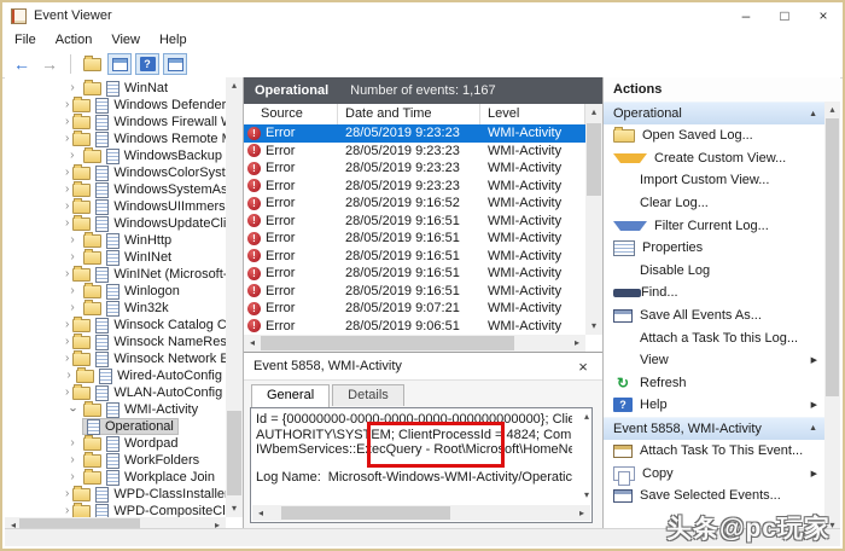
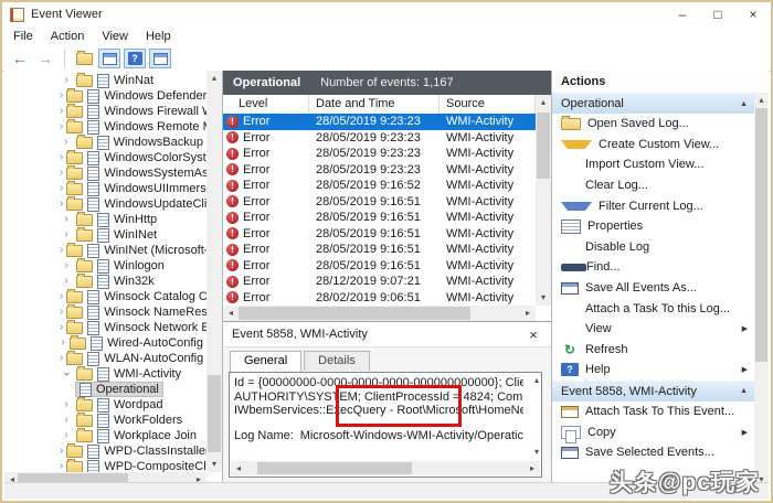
  Event Viewer
  –
  □
  ×
  File
  Action
  View
  Help
  ←
  →
  ?
  ›
  WinNat
  ›
  Windows Defender
  ›
  Windows Firewall
  ›
  ›
  WindowsBackup
  ›
  WindowsColorSyst
  ›
  WindowsSystemAs
  ›
  WindowsUIImmers
  ›
  WindowsUpdateCl
  ›
  WinHttp
  ›
  WinINet
  ›
  WinINet (Microsoft
  ›
  Winlogon
  ›
  Win32k
  ›
  Winsock Catalog C
  ›
  ›
  Winsock Network
  ›
  Wired-AutoConfig
  ›
  WLAN-AutoConfig
  WMI-Activity
  Operational
  ›
  Wordpad
  ›
  WorkFolders
  ›
  Workplace Join
  ›
  WPD-ClassInstalle
  ›
  ▴
  ▾
  ◂
  ▸
  Operational
  Number of events: 1,167
- Source
+ Level
  Date and Time
- Level
+ Source
  !
  Error
  28/05/2019 9:23:23
  WMI-Activity
  !
  Error
  28/05/2019 9:23:23
  WMI-Activity
  !
  Error
  28/05/2019 9:23:23
  WMI-Activity
  !
  Error
  28/05/2019 9:23:23
  WMI-Activity
  !
  Error
  28/05/2019 9:16:52
  WMI-Activity
  !
  Error
  28/05/2019 9:16:51
  WMI-Activity
  !
  Error
  28/05/2019 9:16:51
  WMI-Activity
  !
  Error
  28/05/2019 9:16:51
  WMI-Activity
  !
  Error
  28/05/2019 9:16:51
  WMI-Activity
  !
  Error
  28/05/2019 9:16:51
  WMI-Activity
  !
  Error
- 28/05/2019 9:07:21
+ 28/12/2019 9:07:21
  WMI-Activity
  !
  Error
- 28/05/2019 9:06:51
+ 28/02/2019 9:06:51
  WMI-Activity
  ▴
  ▾
  ◂
  ▸
  Event 5858, WMI-Activity
  ×
  General
  Details
  Id = {00000000-0000-0000-0000-000000000000}; Clie
  AUTHORITY\SYSTEM; ClientProcessId = 4824; Com
  IWbemServices::ExecQuery - Root\Microsoft\HomeNe
  Log Name:
  Microsoft-Windows-WMI-Activity/Operatic
  ▴
  ▾
  ◂
  ▸
  Actions
  Operational
  Open Saved Log...
  Create Custom View...
  Import Custom View...
  Clear Log...
  Filter Current Log...
  Properties
  Disable Log
  Find...
  Save All Events As...
  Attach a Task To this Log...
  View
  Refresh
  Help
  Event 5858, WMI-Activity
  Attach Task To This Event...
  Copy
  Save Selected Events...
  ▴
  ▾
  头条@pc玩家
